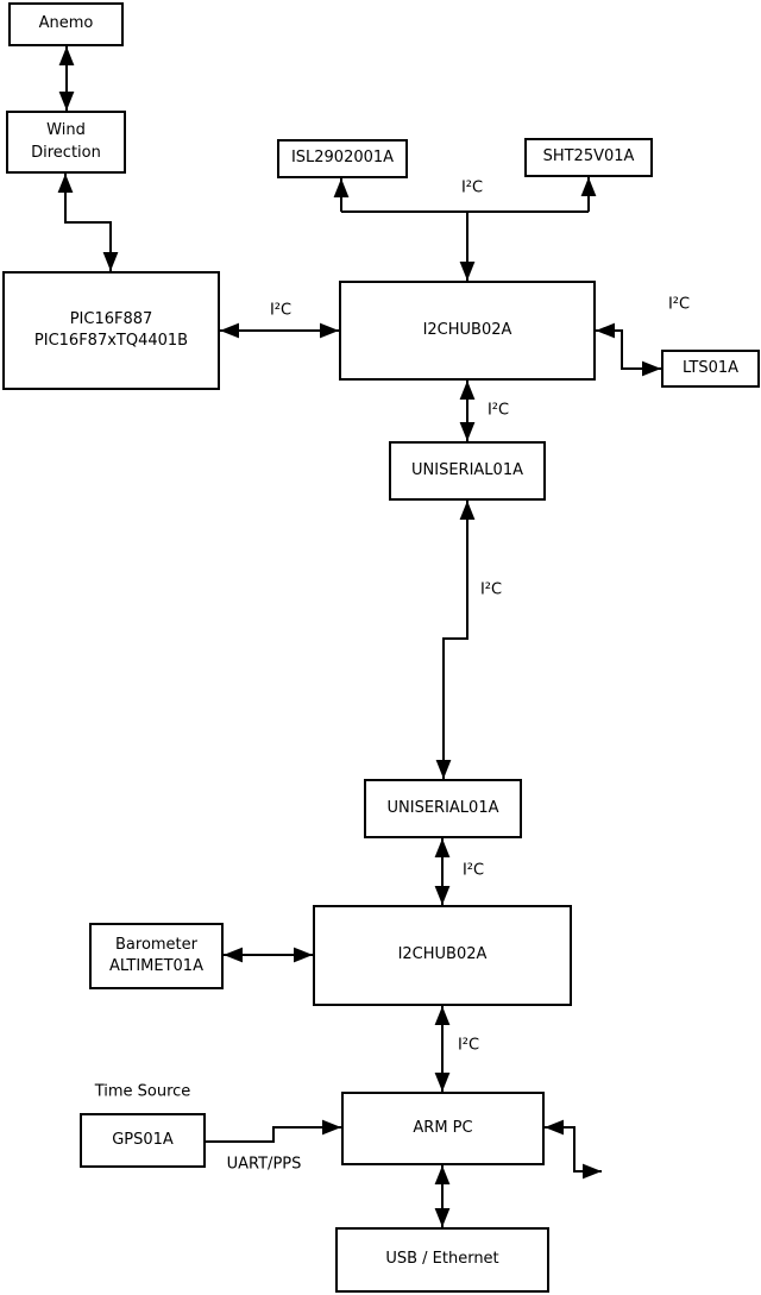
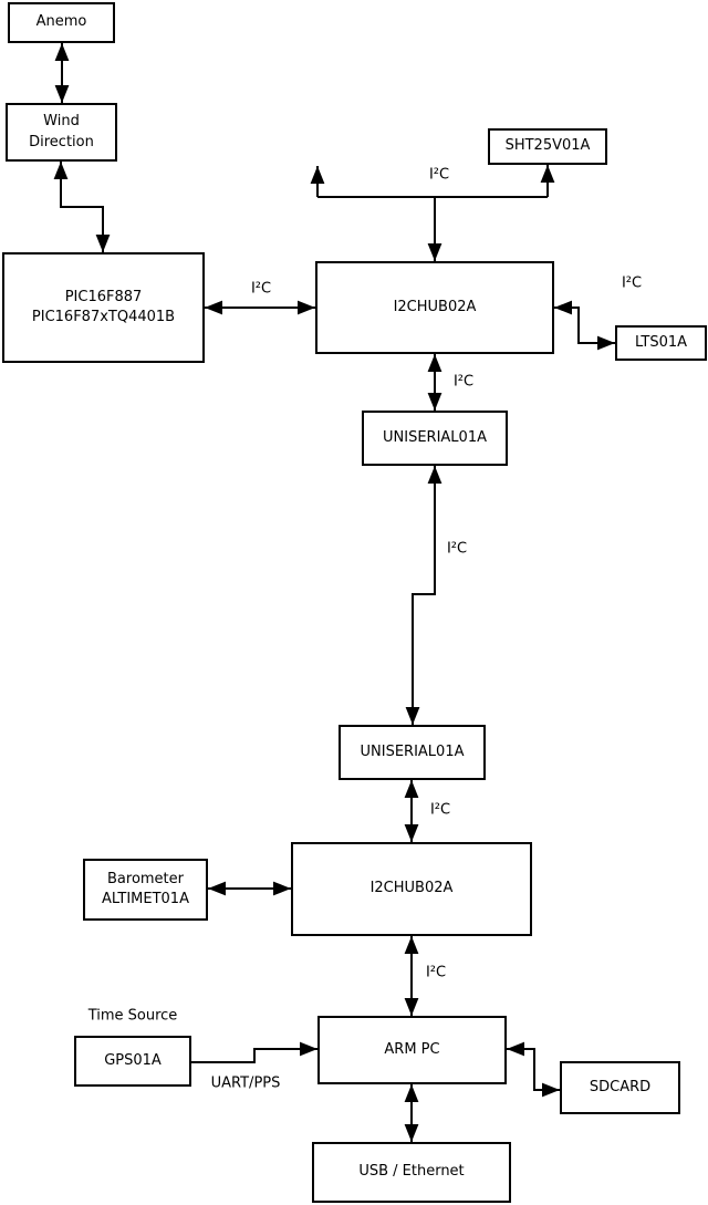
  Anemo
  Wind
  Direction
  PIC16F887
  PIC16F87xTQ4401B
- ISL2902001A
  SHT25V01A
  I2CHUB02A
  LTS01A
  UNISERIAL01A
  UNISERIAL01A
  I2CHUB02A
  Barometer
  ALTIMET01A
  GPS01A
  ARM PC
+ SDCARD
  USB / Ethernet
  I²C
  I²C
  I²C
  I²C
  I²C
  I²C
  I²C
  Time Source
  UART/PPS
